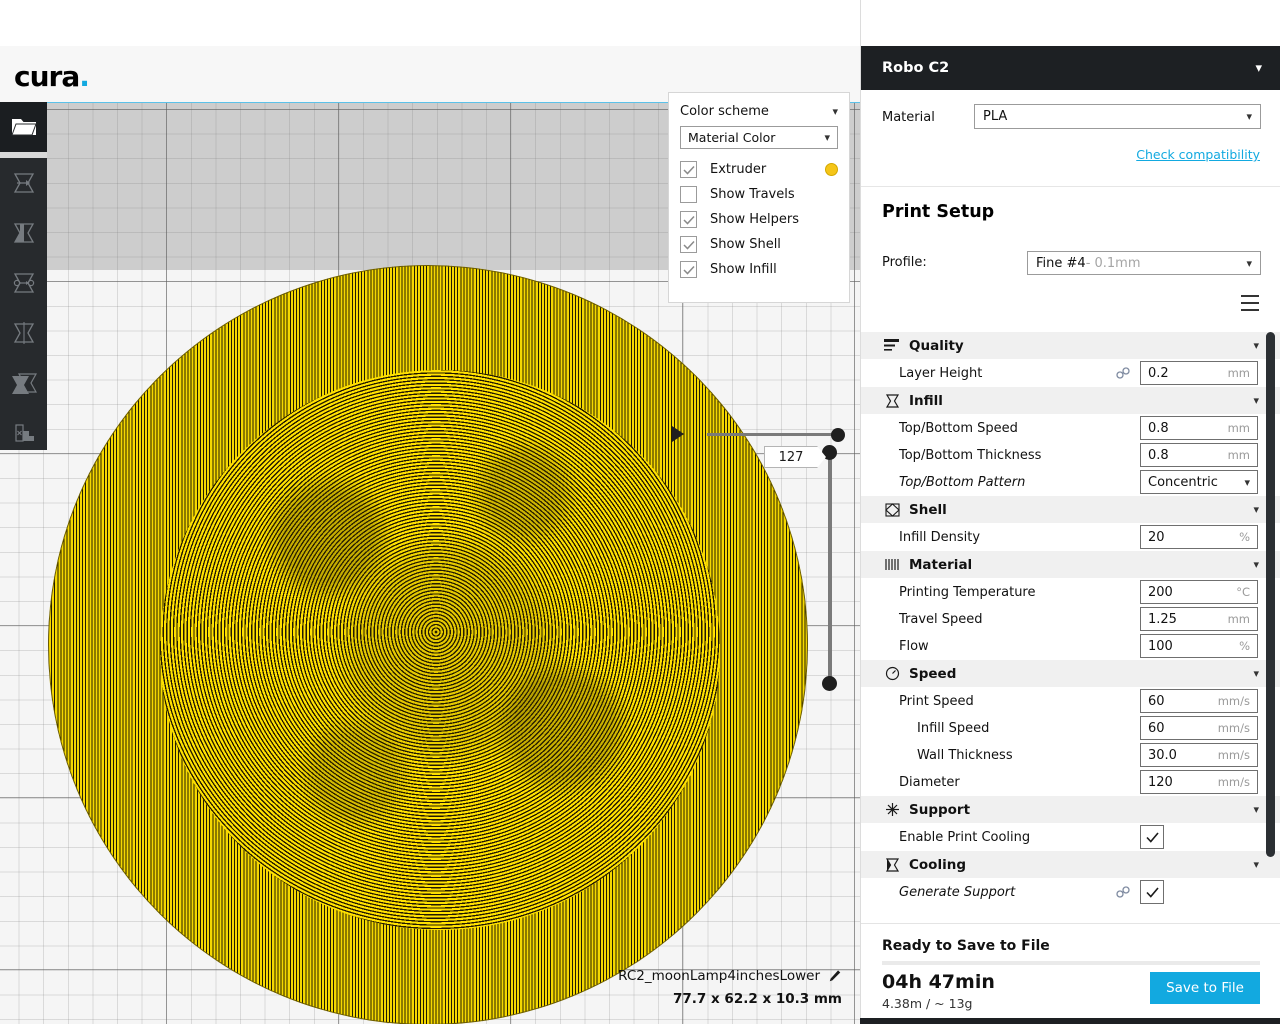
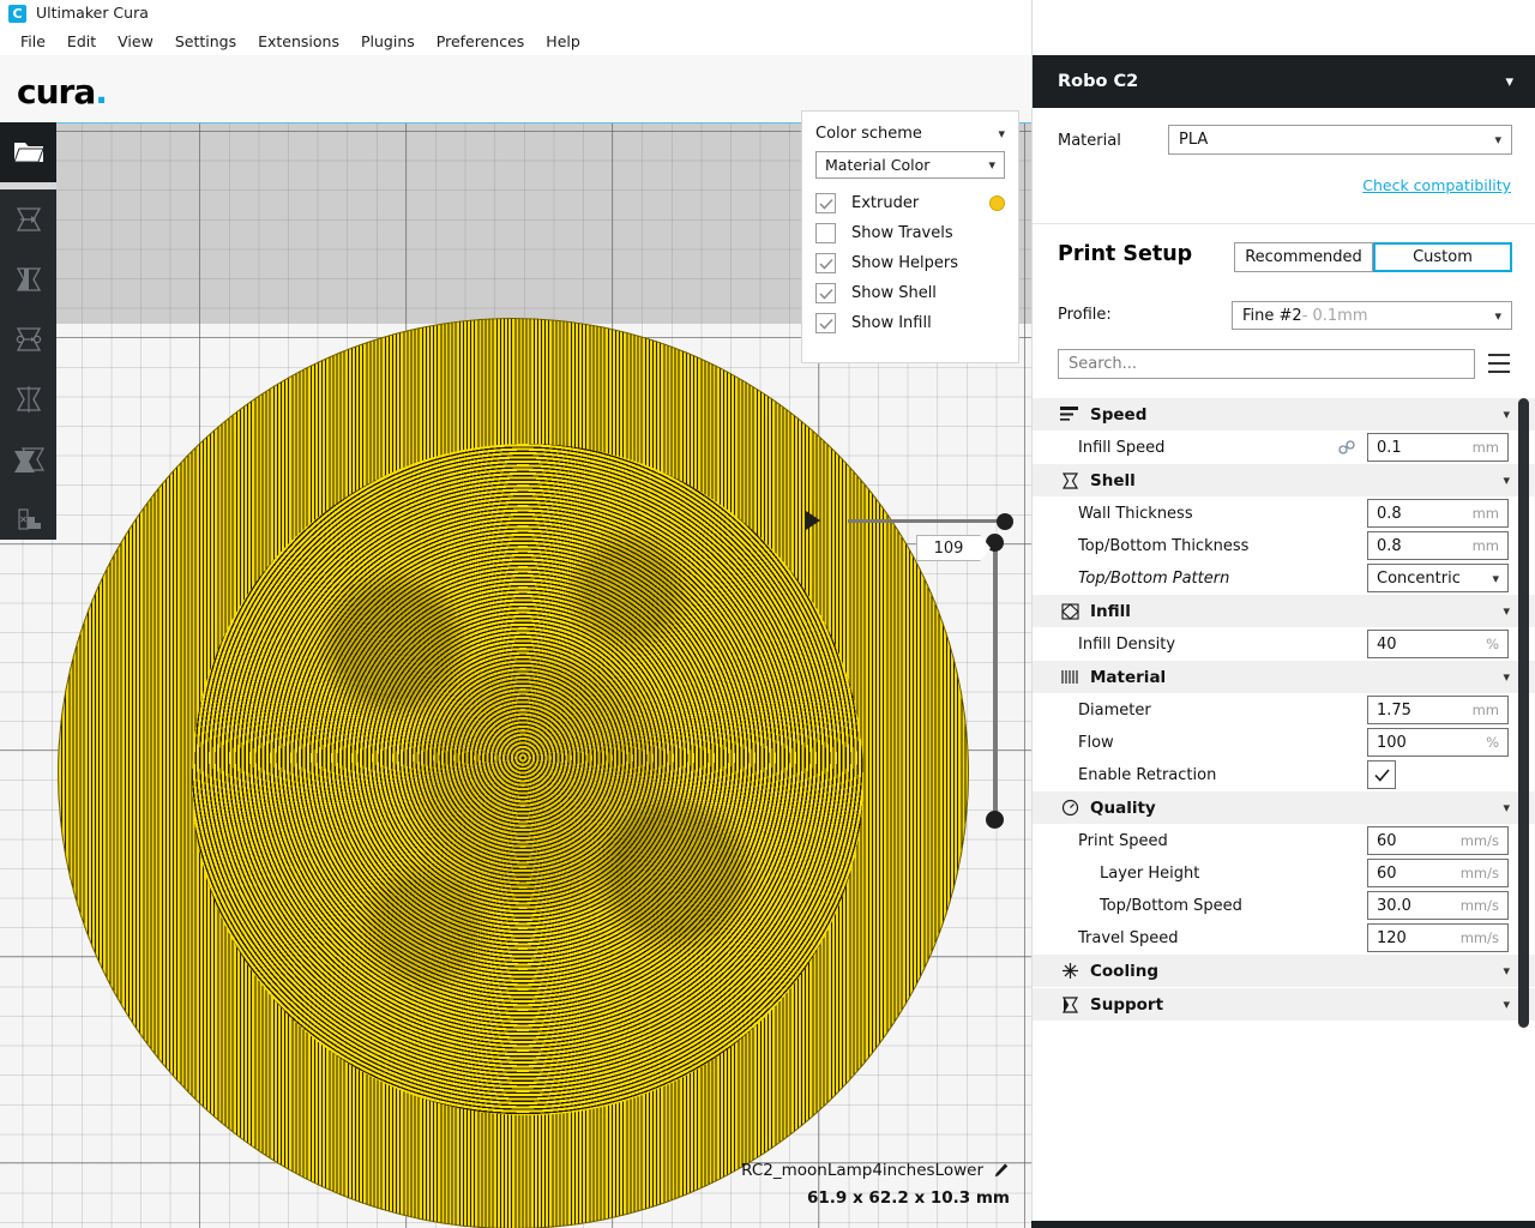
+ C
+ Ultimaker Cura
+ File
+ Edit
+ View
+ Settings
+ Extensions
+ Plugins
+ Preferences
+ Help
  cura.
- 127
+ 109
  RC2_moonLamp4inchesLower
- 77.7 x 62.2 x 10.3 mm
+ 61.9 x 62.2 x 10.3 mm
  Color scheme
  ▾
  Material Color
  ▾
  Extruder
  Show Travels
  Show Helpers
  Show Shell
  Show Infill
  Robo C2
  ▾
  Material
  PLA
  ▾
  Check compatibility
  Print Setup
+ Recommended
+ Custom
  Profile:
- Fine #4
+ Fine #2
  - 0.1mm
  ▾
+ Search...
- Quality
+ Speed
  ▾
- Layer Height
+ Infill Speed
- 0.2
+ 0.1
  mm
- Infill
+ Shell
  ▾
- Top/Bottom Speed
+ Wall Thickness
  0.8
  mm
  Top/Bottom Thickness
  0.8
  mm
  Top/Bottom Pattern
  Concentric
  ▾
- Shell
+ Infill
  ▾
  Infill Density
- 20
+ 40
  %
  Material
  ▾
- Printing Temperature
- 200
- °C
- Travel Speed
+ Diameter
- 1.25
+ 1.75
  mm
  Flow
  100
  %
+ Enable Retraction
- Speed
+ Quality
  ▾
  Print Speed
  60
  mm/s
- Infill Speed
+ Layer Height
  60
  mm/s
- Wall Thickness
+ Top/Bottom Speed
  30.0
  mm/s
- Diameter
+ Travel Speed
  120
  mm/s
- Support
+ Cooling
  ▾
- Enable Print Cooling
- Cooling
+ Support
  ▾
- Generate Support
- Ready to Save to File
- 04h 47min
- 4.38m / ~ 13g
- Save to File
